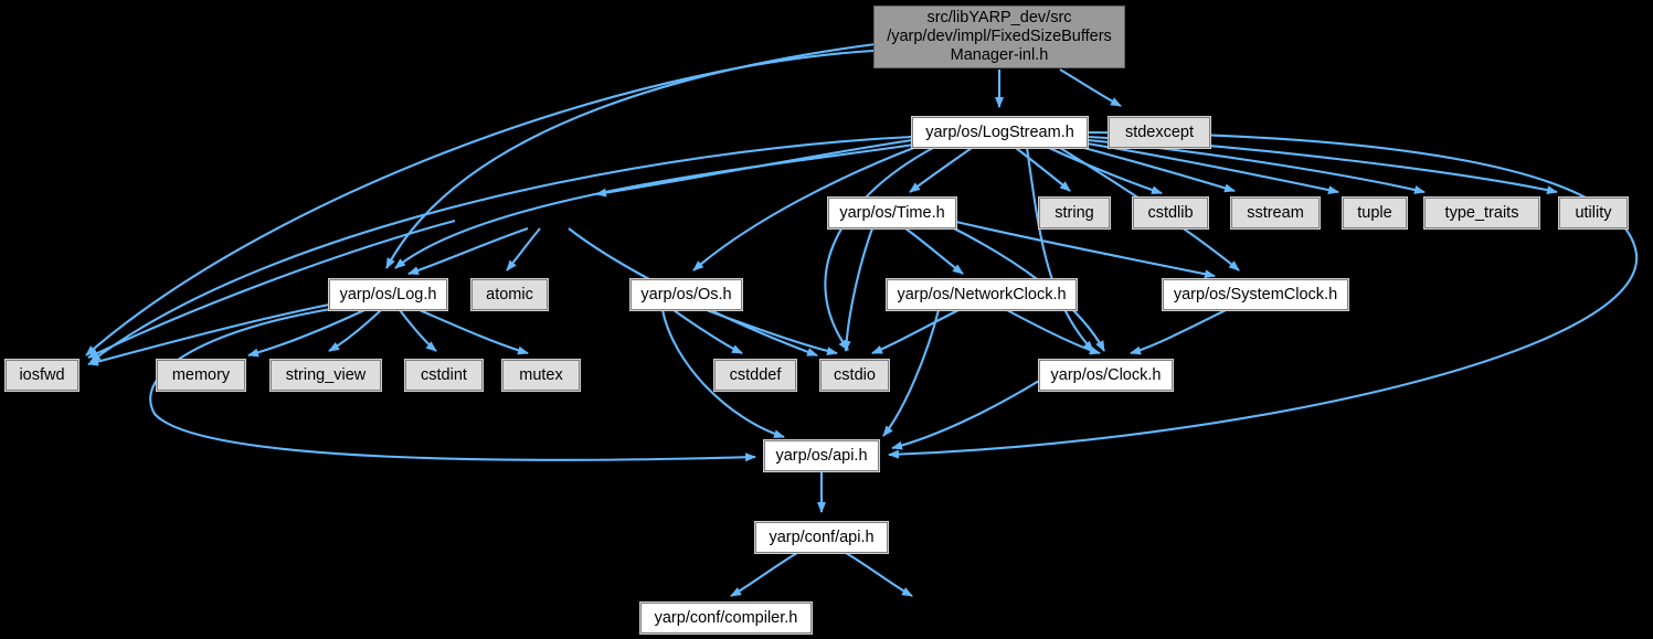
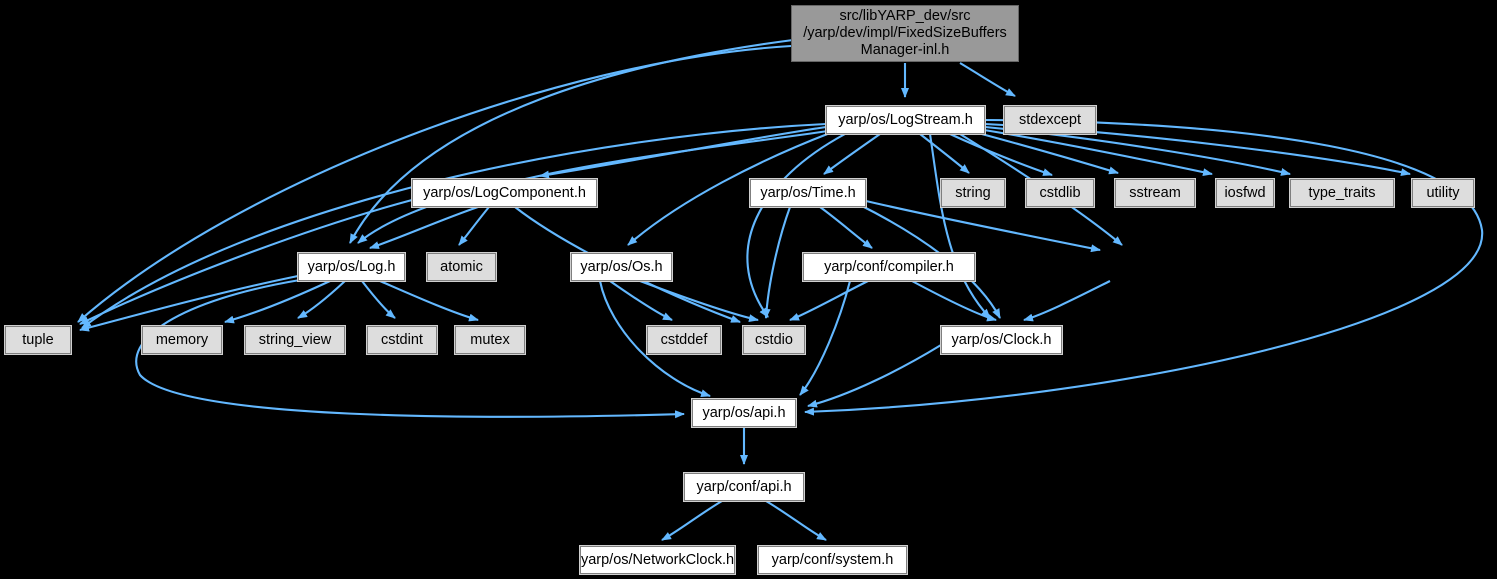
  src/libYARP_dev/src
  /yarp/dev/impl/FixedSizeBuffers
  Manager-inl.h
  yarp/os/LogStream.h
  stdexcept
+ yarp/os/LogComponent.h
  yarp/os/Time.h
  string
  cstdlib
  sstream
- tuple
+ iosfwd
  type_traits
  utility
  yarp/os/Log.h
  atomic
  yarp/os/Os.h
- yarp/os/NetworkClock.h
+ yarp/conf/compiler.h
- yarp/os/SystemClock.h
- iosfwd
+ tuple
  memory
  string_view
  cstdint
  mutex
  cstddef
  cstdio
  yarp/os/Clock.h
  yarp/os/api.h
  yarp/conf/api.h
- yarp/conf/compiler.h
+ yarp/os/NetworkClock.h
+ yarp/conf/system.h
